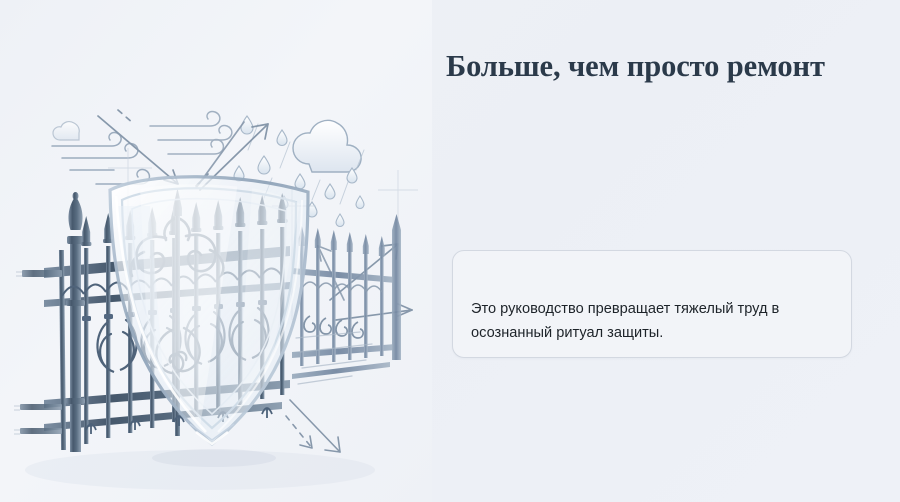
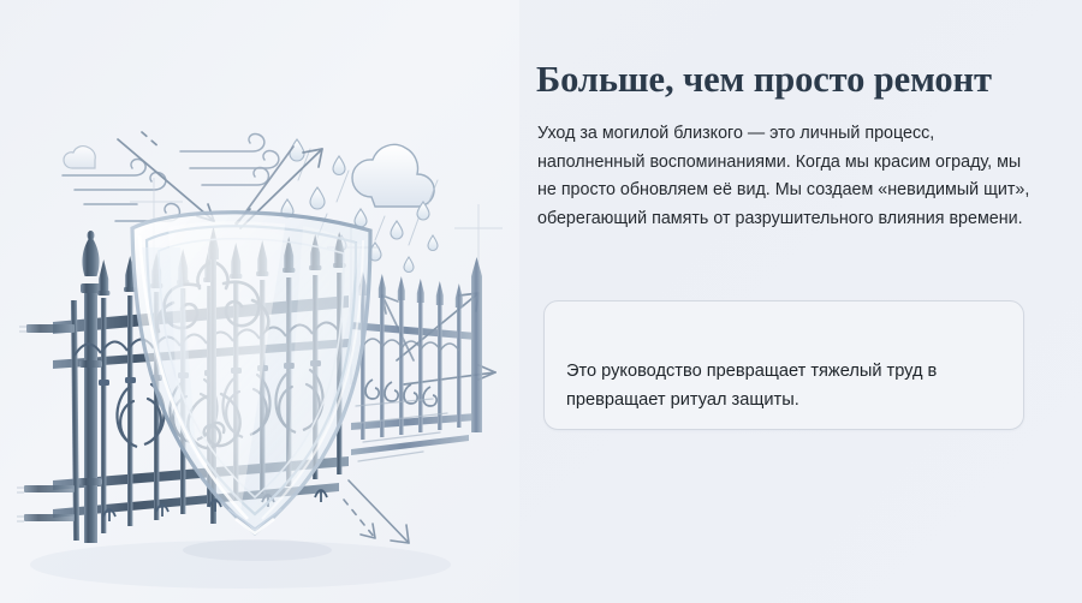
  Больше, чем просто ремонт
+ Уход за могилой близкого — это личный процесс, наполненный воспоминаниями. Когда мы красим ограду, мы не просто обновляем её вид. Мы создаем «невидимый щит», оберегающий память от разрушительного влияния времени.
- Это руководство превращает тяжелый труд в осознанный ритуал защиты.
+ Это руководство превращает тяжелый труд в превращает ритуал защиты.
